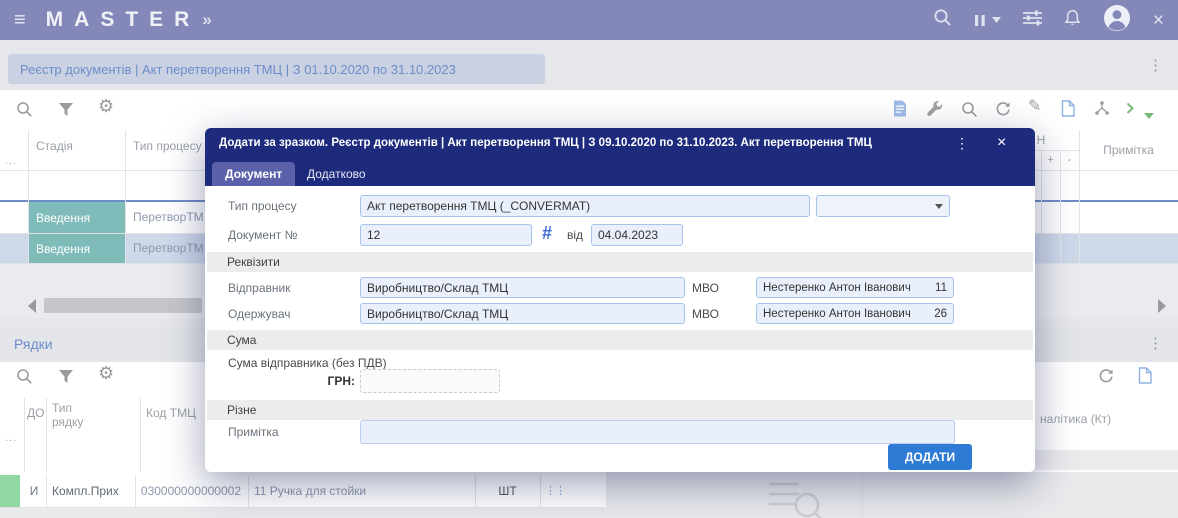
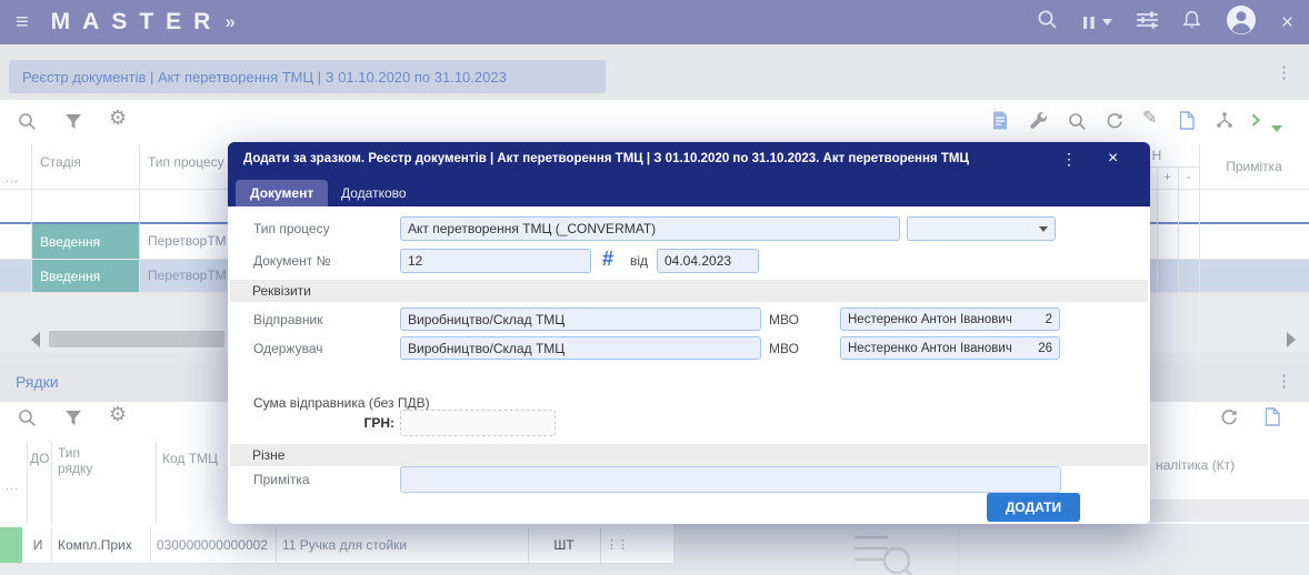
  ≡
  MASTER
  »
  ×
  Реєстр документів | Акт перетворення ТМЦ | З 01.10.2020 по 31.10.2023
  ⋮
  ⚙
  ✎
  Стадія
  Тип процесу
  ...
  Н
  +
  -
  Примітка
  Введення
  ПеретворТМ
  Введення
  ПеретворТМ
  Рядки
  ⋮
  ⚙
  ДО
  Тип
  рядку
  Код ТМЦ
  ...
  налітика (Кт)
  И
  Компл.Прих
  030000000000002
  11 Ручка для стойки
  ШТ
  ⋮⋮
- Додати за зразком. Реєстр документів | Акт перетворення ТМЦ | З 09.10.2020 по 31.10.2023. Акт перетворення ТМЦ
+ Додати за зразком. Реєстр документів | Акт перетворення ТМЦ | З 01.10.2020 по 31.10.2023. Акт перетворення ТМЦ
  ⋮
  ×
  Документ
  Додатково
  Тип процесу
  Акт перетворення ТМЦ (_CONVERMAT)
  Документ №
  12
  #
  від
  04.04.2023
  Реквізити
  Відправник
  Виробництво/Склад ТМЦ
  МВО
  Нестеренко Антон Іванович
- 11
+ 2
  Одержувач
  Виробництво/Склад ТМЦ
  МВО
  Нестеренко Антон Іванович
  26
- Сума
  Сума відправника (без ПДВ)
  ГРН:
  Різне
  Примітка
  ДОДАТИ
